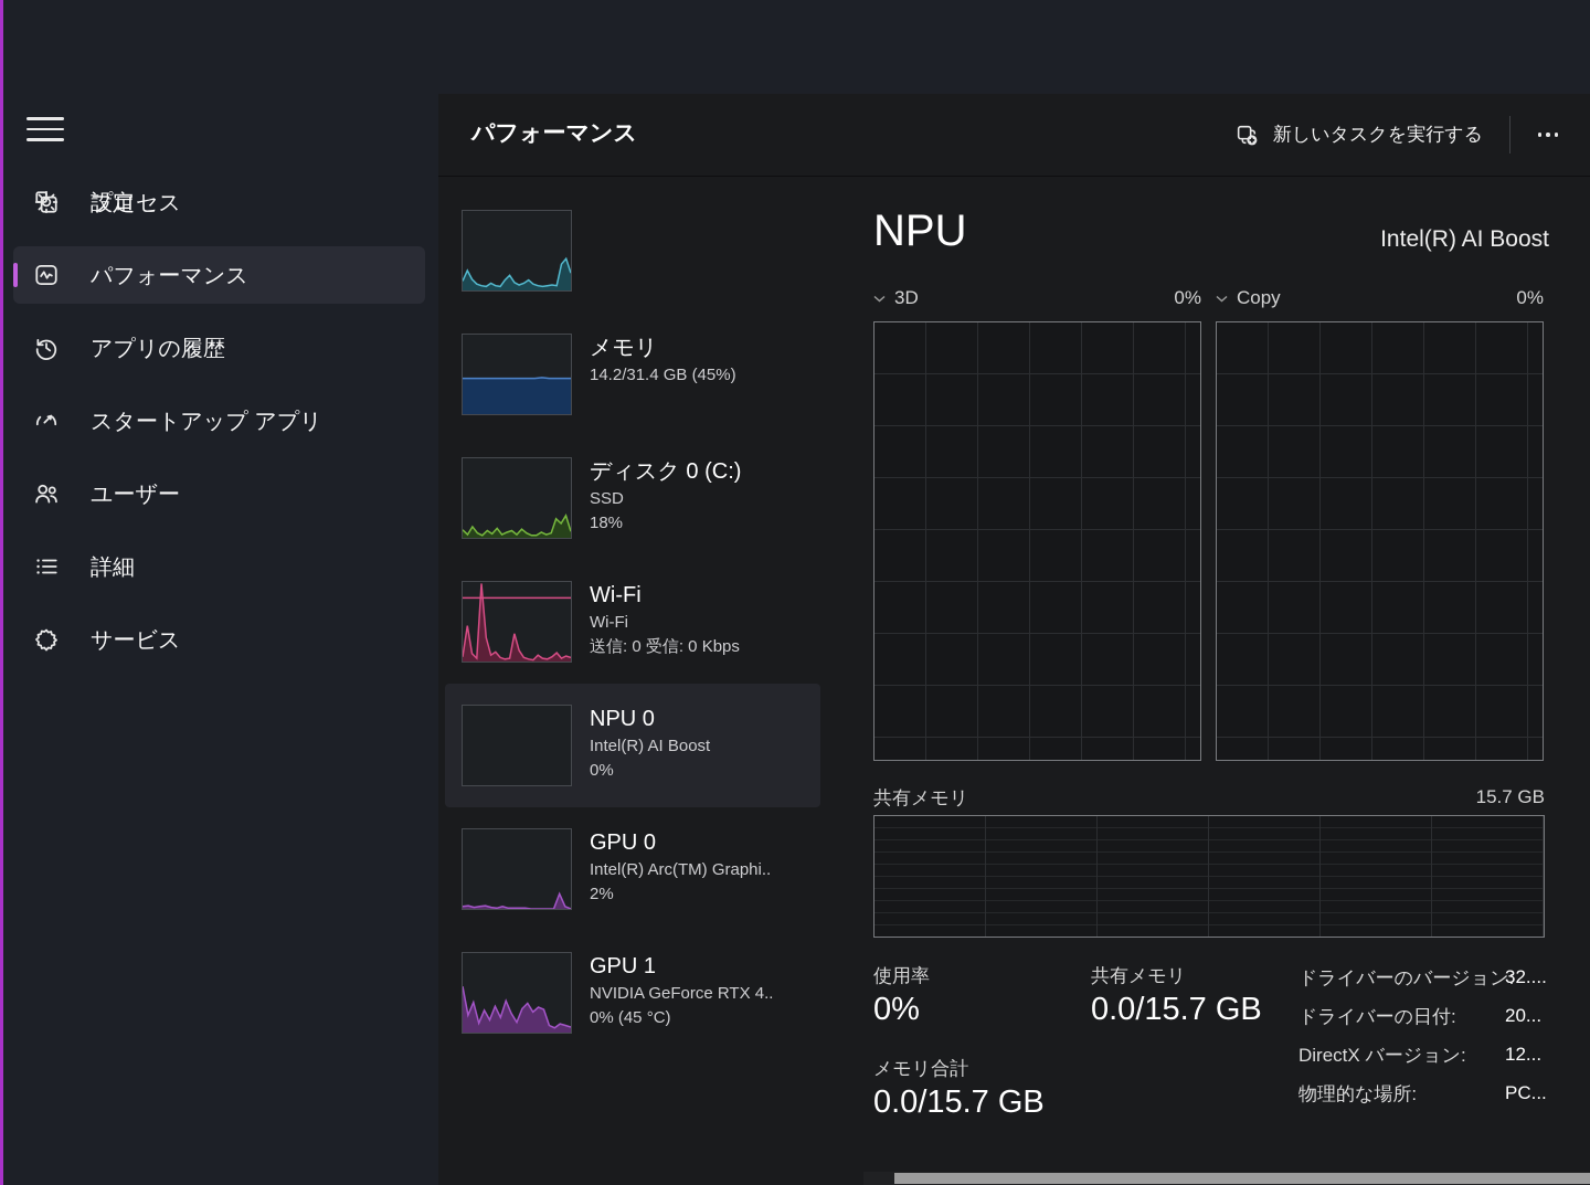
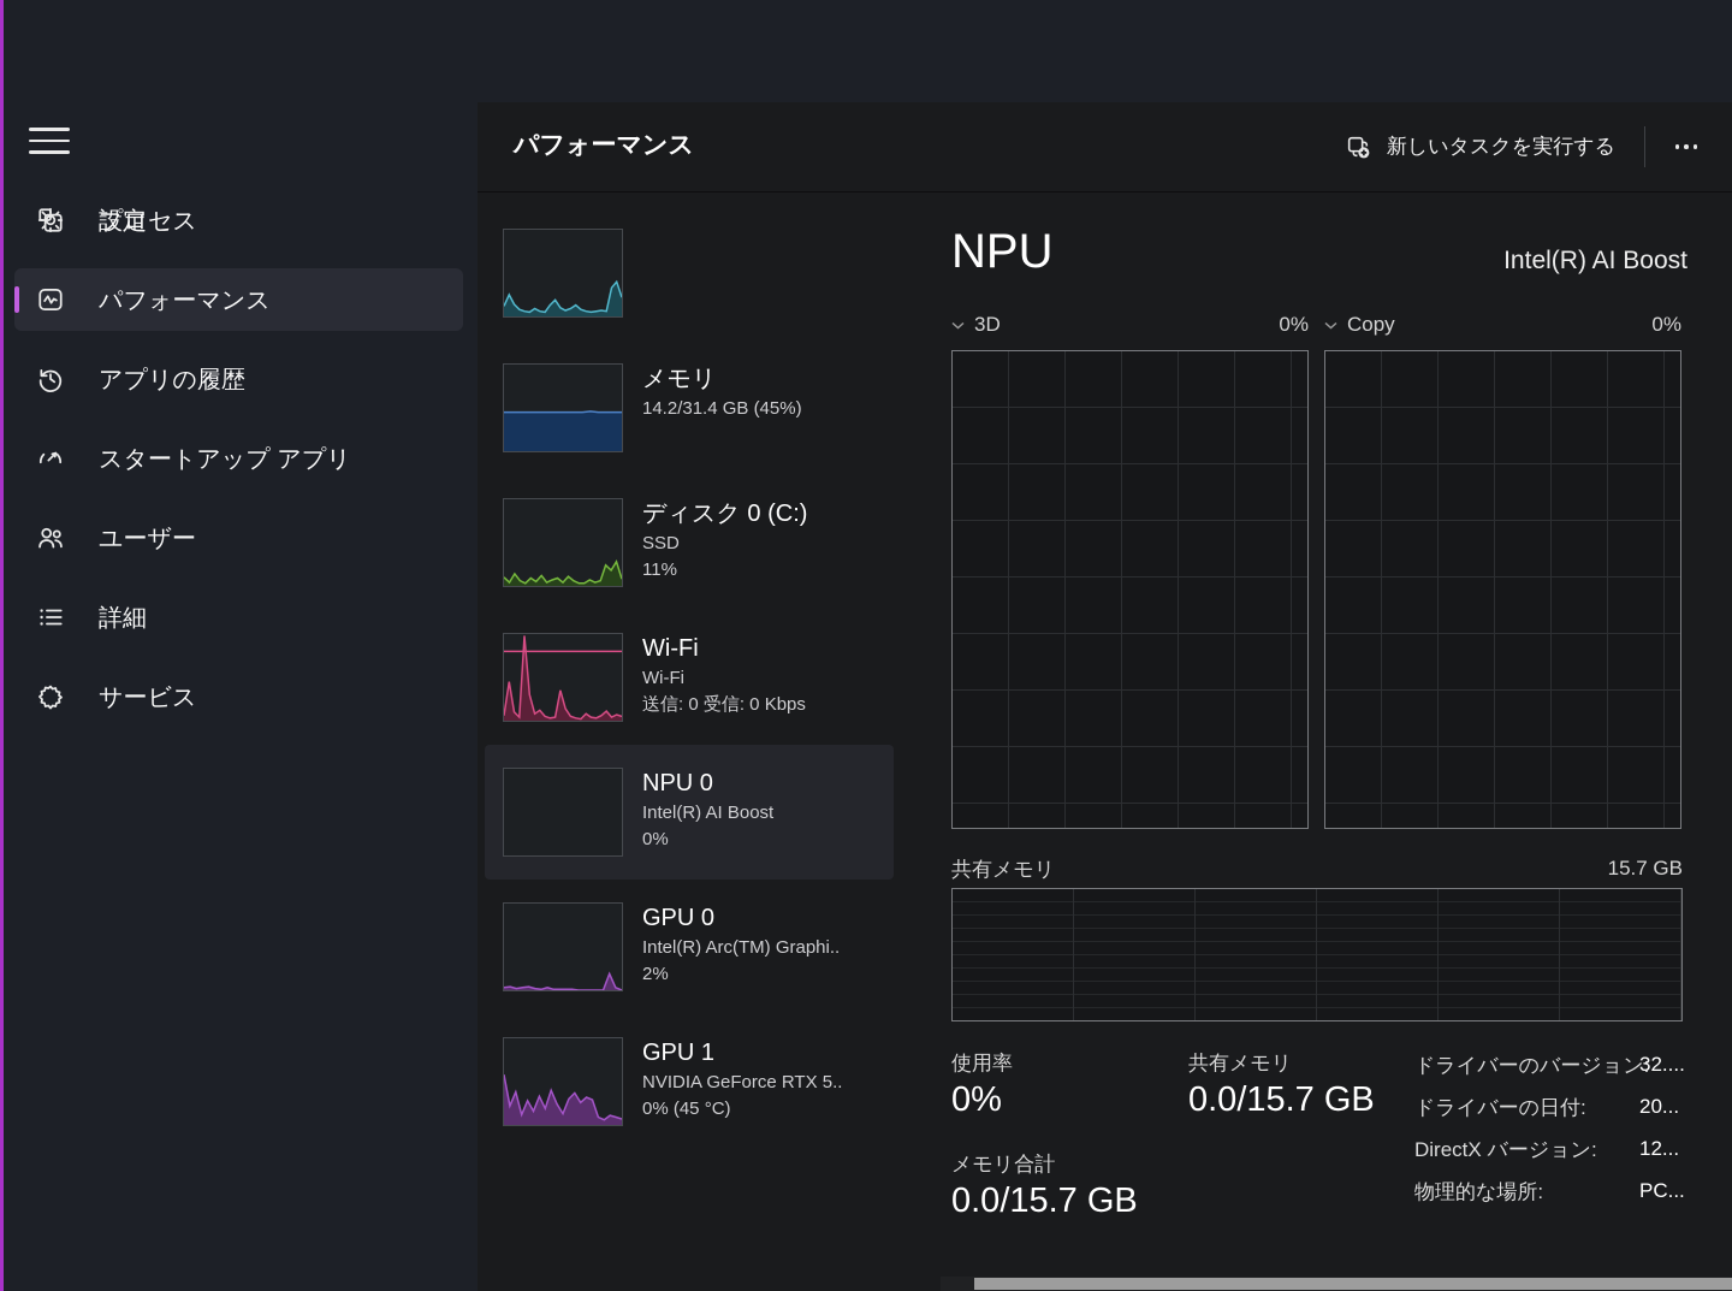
  プロセス
  パフォーマンス
  アプリの履歴
  スタートアップ アプリ
  ユーザー
  詳細
  サービス
  設定
  パフォーマンス
  新しいタスクを実行する
  メモリ
  14.2/31.4 GB (45%)
  ディスク 0 (C:)
  SSD
- 18%
+ 11%
  Wi-Fi
  Wi-Fi
  送信: 0 受信: 0 Kbps
  NPU 0
  Intel(R) AI Boost
  0%
  GPU 0
  Intel(R) Arc(TM) Graphi..
  2%
  GPU 1
- NVIDIA GeForce RTX 4..
+ NVIDIA GeForce RTX 5..
  0% (45 °C)
  NPU
  Intel(R) AI Boost
  3D
  0%
  Copy
  0%
  共有メモリ
  15.7 GB
  使用率
  0%
  メモリ合計
  0.0/15.7 GB
  共有メモリ
  0.0/15.7 GB
  ドライバーのバージョン
  32....
  ドライバーの日付:
  20...
  DirectX バージョン:
  12...
  物理的な場所:
  PC...
